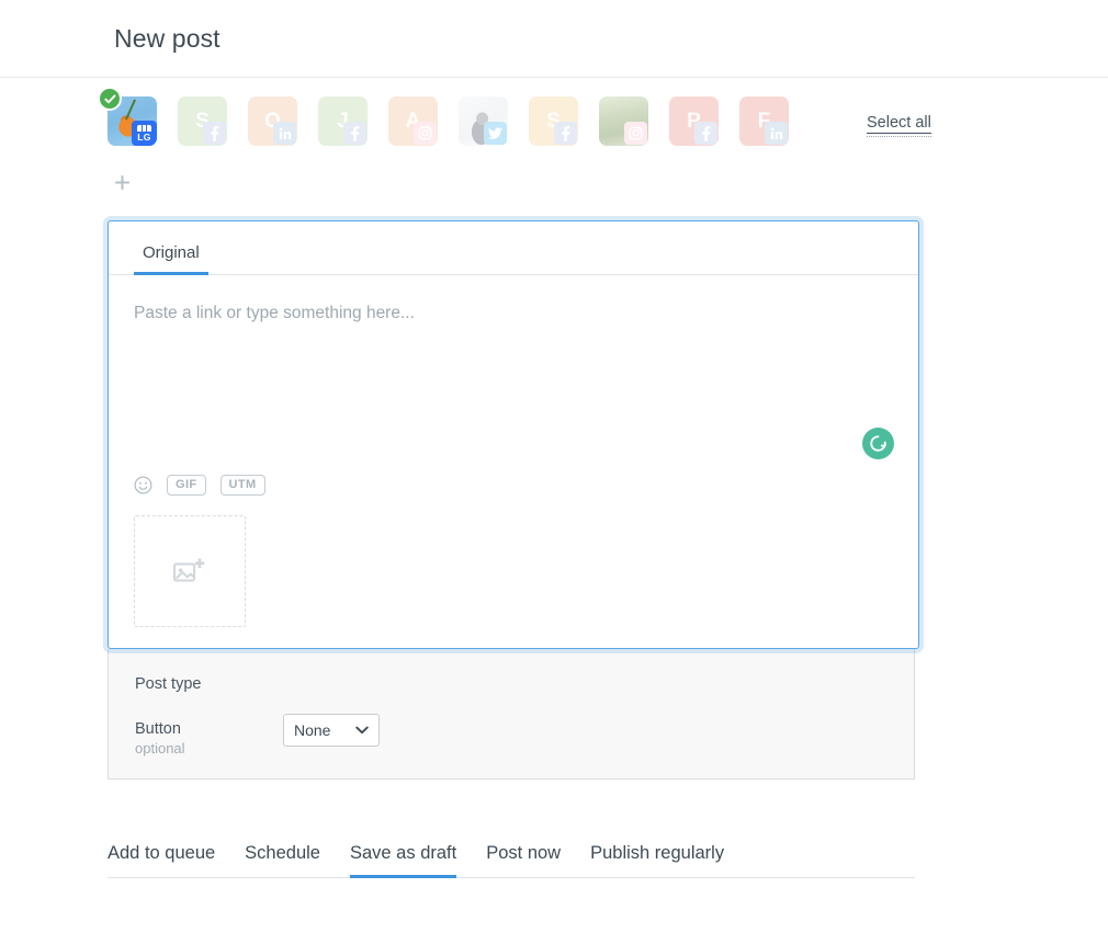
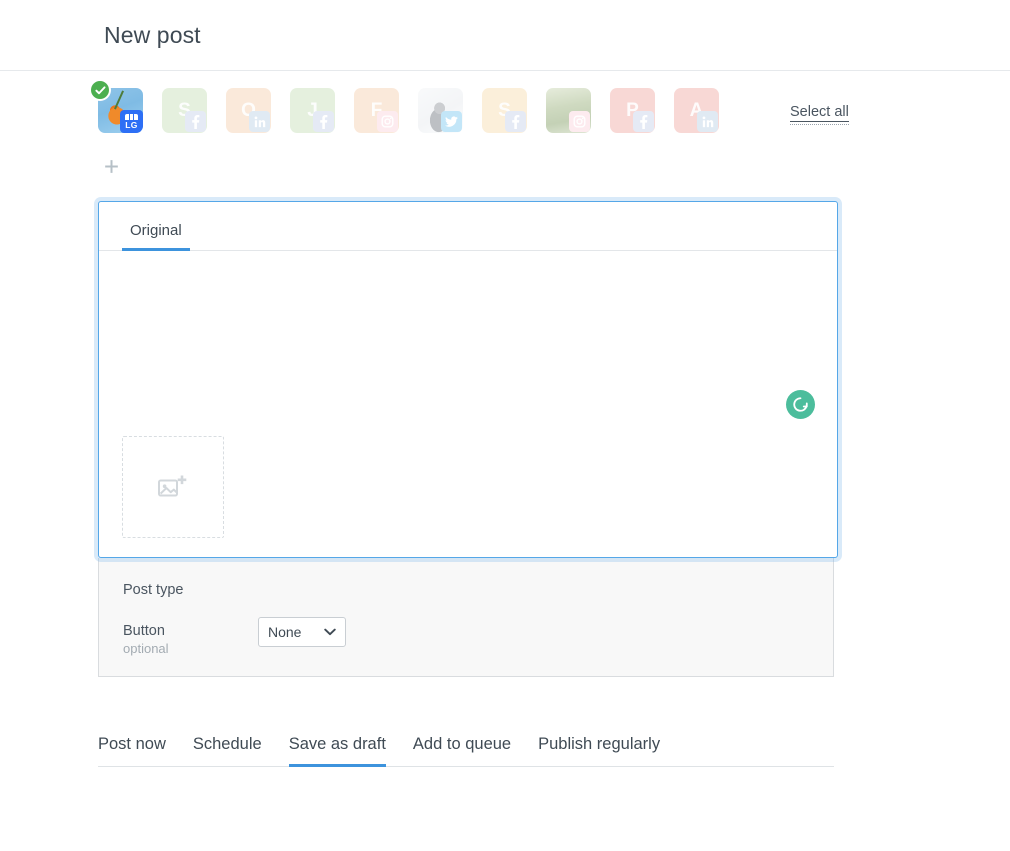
  New post
  LG
  S
  O
  J
- A
+ F
  S
  P
- F
+ A
  Select all
  Original
- Paste a link or type something here...
- GIF
- UTM
  Post type
  Button
  optional
  None
- Add to queue
+ Post now
  Schedule
  Save as draft
- Post now
+ Add to queue
  Publish regularly
